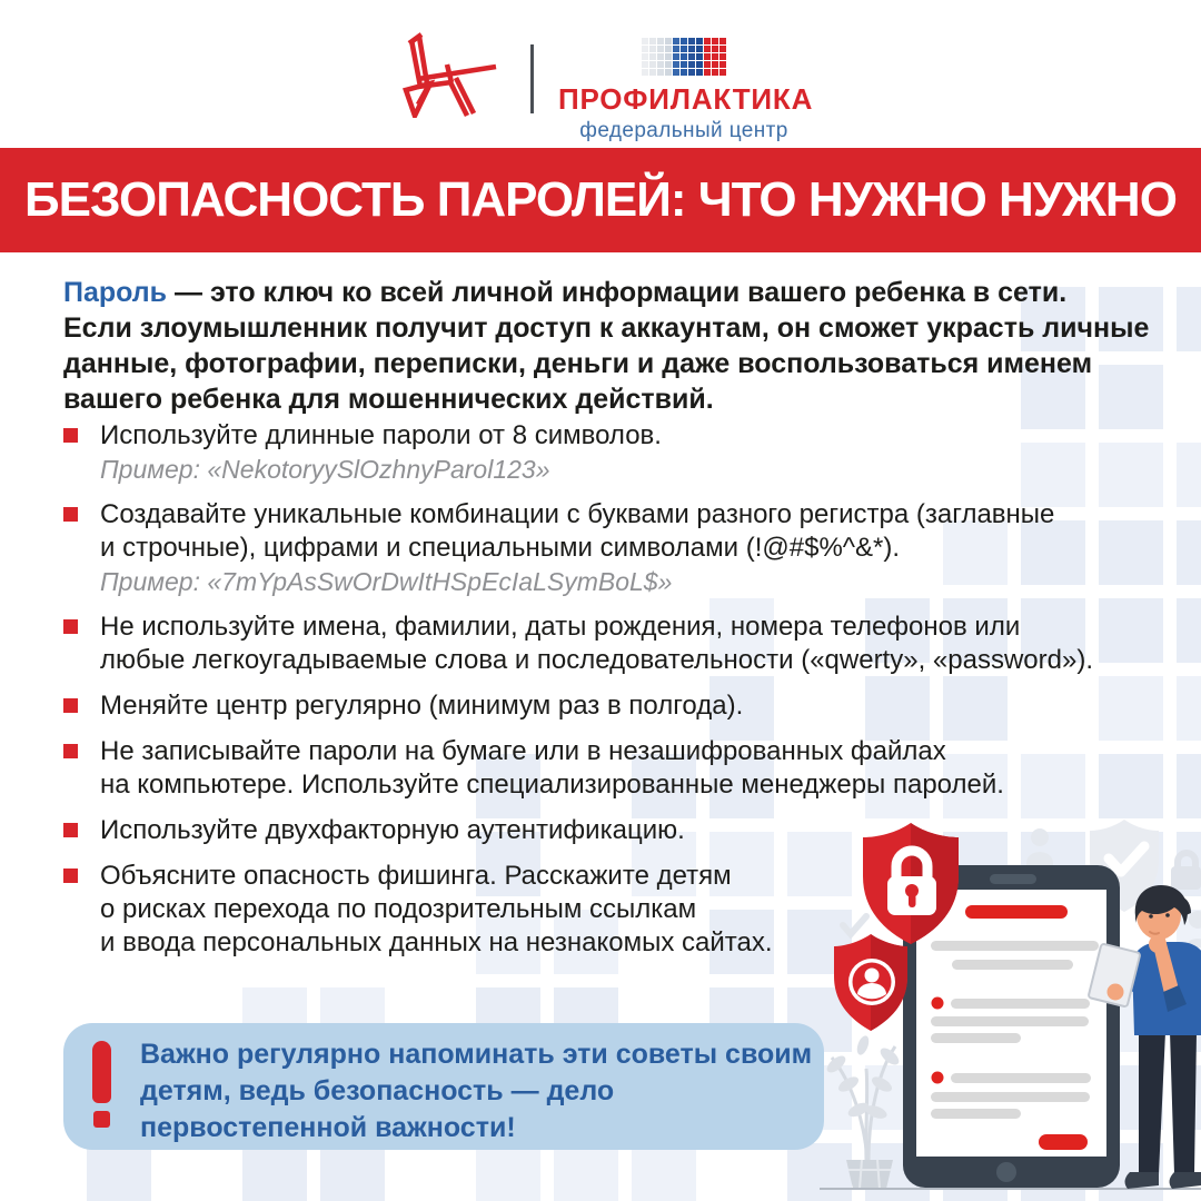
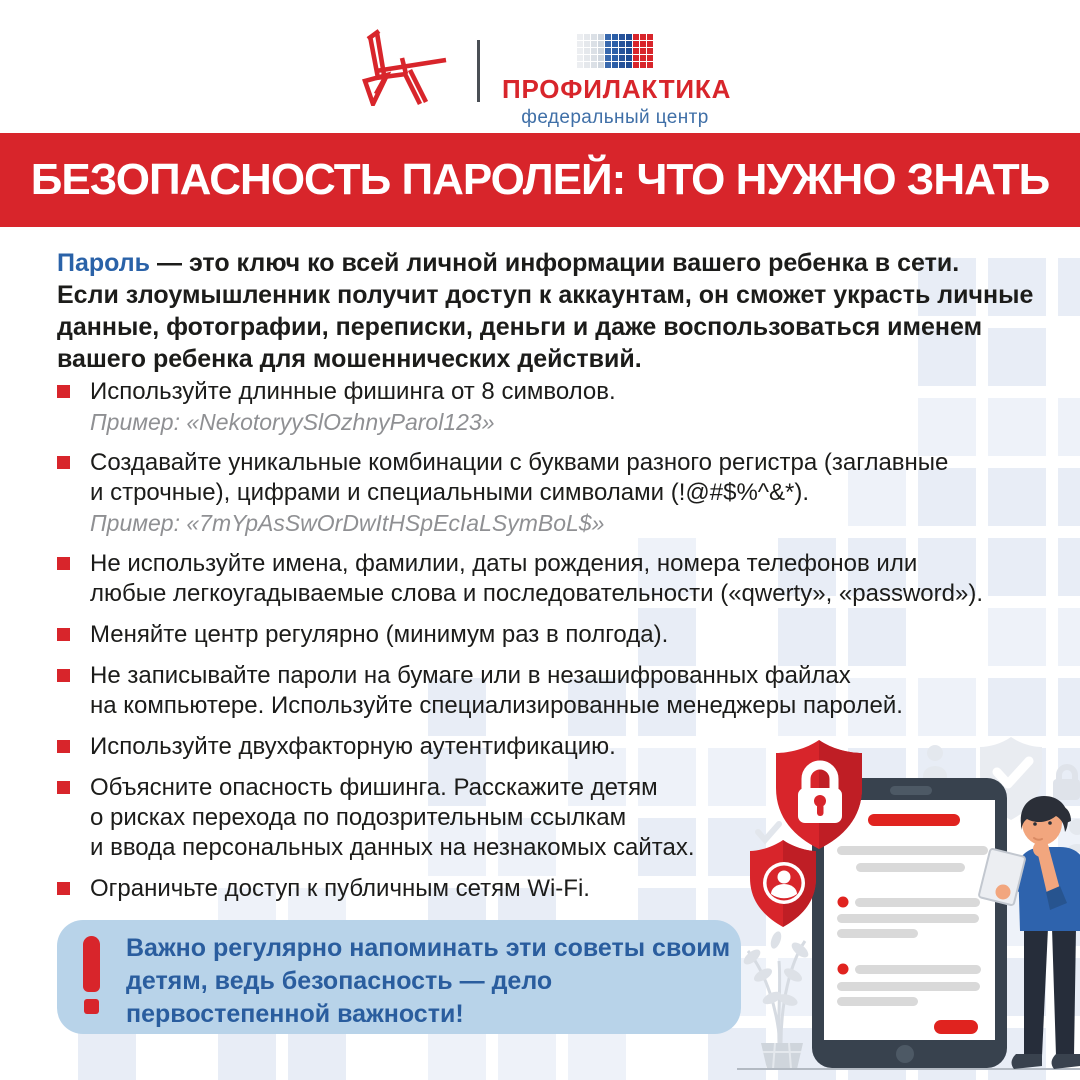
  ПРОФИЛАКТИКА
  федеральный центр
- БЕЗОПАСНОСТЬ ПАРОЛЕЙ: ЧТО НУЖНО НУЖНО
+ БЕЗОПАСНОСТЬ ПАРОЛЕЙ: ЧТО НУЖНО ЗНАТЬ
  Пароль — это ключ ко всей личной информации вашего ребенка в сети.
  Если злоумышленник получит доступ к аккаунтам, он сможет украсть личные
  данные, фотографии, переписки, деньги и даже воспользоваться именем
  вашего ребенка для мошеннических действий.
- Используйте длинные пароли от 8 символов.
+ Используйте длинные фишинга от 8 символов.
  Пример: «NekotoryySlOzhnyParol123»
  Создавайте уникальные комбинации с буквами разного регистра (заглавные
  и строчные), цифрами и специальными символами (!@#$%^&*).
  Пример: «7mYpAsSwOrDwItHSpEcIaLSymBoL$»
  Не используйте имена, фамилии, даты рождения, номера телефонов или
  любые легкоугадываемые слова и последовательности («qwerty», «password»).
  Меняйте центр регулярно (минимум раз в полгода).
  Не записывайте пароли на бумаге или в незашифрованных файлах
  на компьютере. Используйте специализированные менеджеры паролей.
  Используйте двухфакторную аутентификацию.
  Объясните опасность фишинга. Расскажите детям
  о рисках перехода по подозрительным ссылкам
  и ввода персональных данных на незнакомых сайтах.
+ Ограничьте доступ к публичным сетям Wi-Fi.
  Важно регулярно напоминать эти советы своим
  детям, ведь безопасность — дело
  первостепенной важности!
